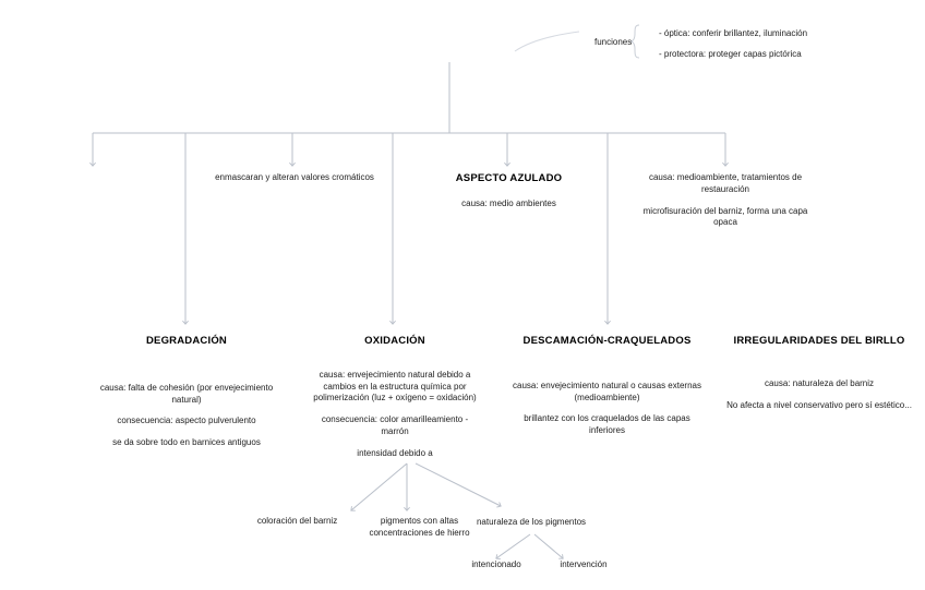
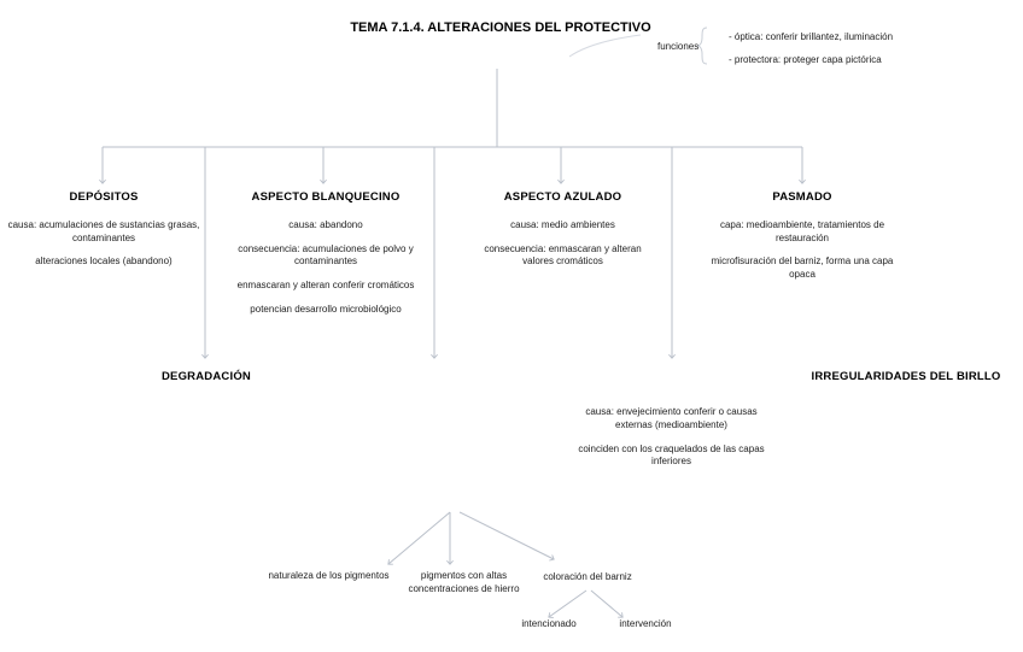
+ TEMA 7.1.4. ALTERACIONES DEL PROTECTIVO
  funciones
  - óptica: conferir brillantez, iluminación
- - protectora: proteger capas pictórica
+ - protectora: proteger capa pictórica
+ DEPÓSITOS
+ causa: acumulaciones de sustancias grasas, contaminantes
+ alteraciones locales (abandono)
+ ASPECTO BLANQUECINO
+ causa: abandono
+ consecuencia: acumulaciones de polvo y contaminantes
- enmascaran y alteran valores cromáticos
+ enmascaran y alteran conferir cromáticos
+ potencian desarrollo microbiológico
  ASPECTO AZULADO
  causa: medio ambientes
+ consecuencia: enmascaran y alteran valores cromáticos
+ PASMADO
- causa: medioambiente, tratamientos de restauración
+ capa: medioambiente, tratamientos de restauración
  microfisuración del barniz, forma una capa opaca
  DEGRADACIÓN
- causa: falta de cohesión (por envejecimiento natural)
- consecuencia: aspecto pulverulento
- se da sobre todo en barnices antiguos
- OXIDACIÓN
- causa: envejecimiento natural debido a cambios en la estructura química por polimerización (luz + oxígeno = oxidación)
- consecuencia: color amarilleamiento - marrón
- intensidad debido a
- DESCAMACIÓN-CRAQUELADOS
- causa: envejecimiento natural o causas externas (medioambiente)
+ causa: envejecimiento conferir o causas externas (medioambiente)
- brillantez con los craquelados de las capas inferiores
+ coinciden con los craquelados de las capas inferiores
  IRREGULARIDADES DEL BIRLLO
- causa: naturaleza del barniz
- No afecta a nivel conservativo pero sí estético...
- coloración del barniz
+ naturaleza de los pigmentos
  pigmentos con altas concentraciones de hierro
- naturaleza de los pigmentos
+ coloración del barniz
  intencionado
  intervención
